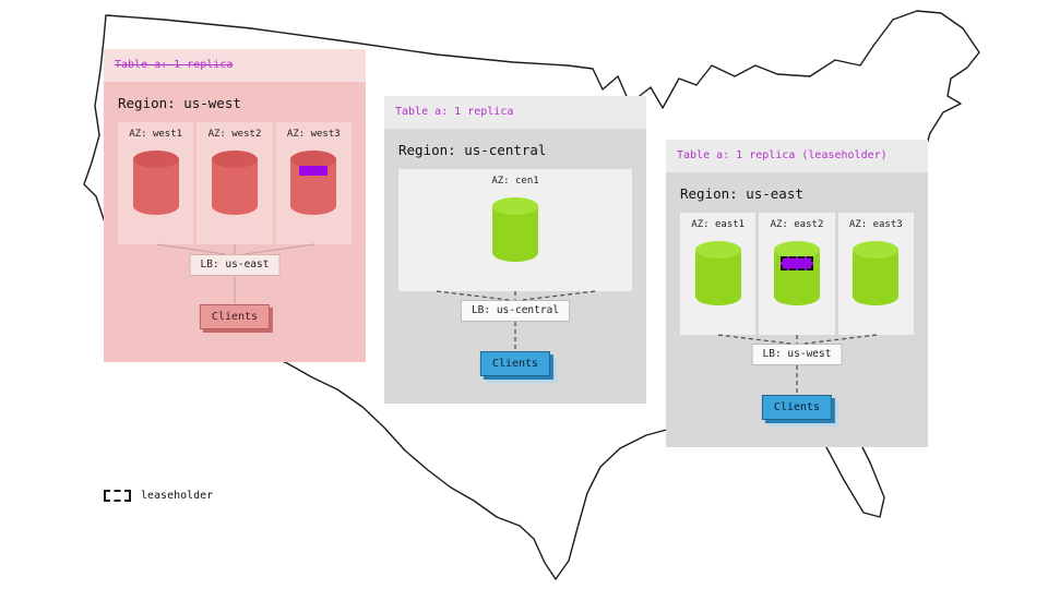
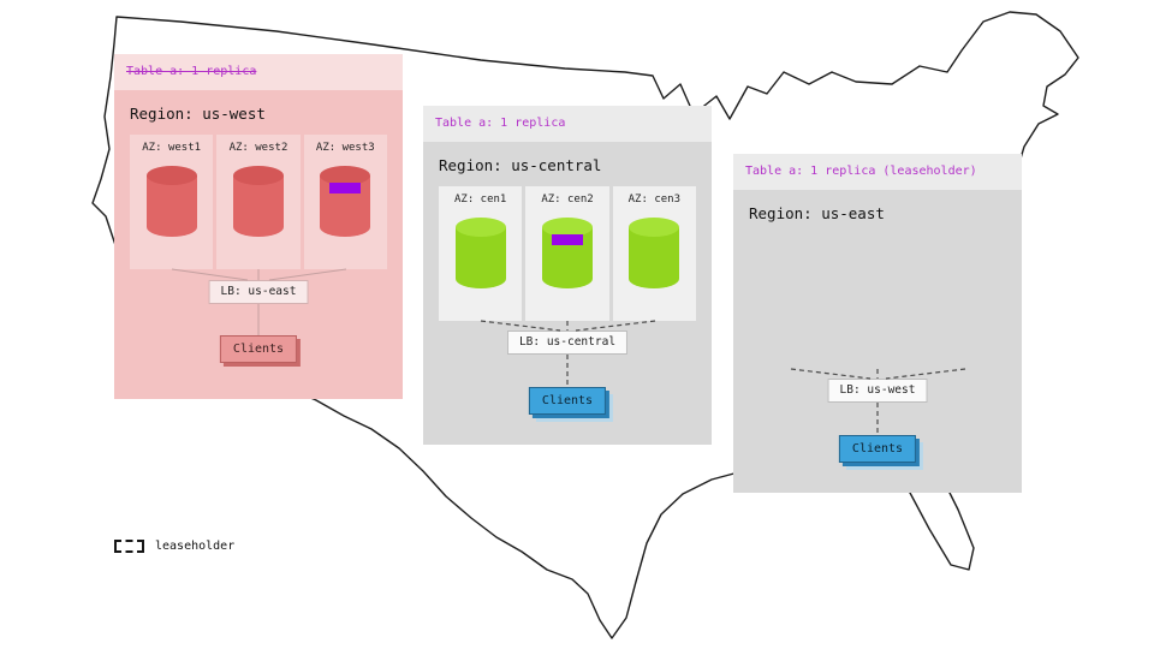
  Table a: 1 replica
  Region: us-west
  AZ: west1
  AZ: west2
  AZ: west3
  LB: us-east
  Clients
  Table a: 1 replica
  Region: us-central
  AZ: cen1
+ AZ: cen2
+ AZ: cen3
  LB: us-central
  Clients
  Table a: 1 replica (leaseholder)
  Region: us-east
- AZ: east1
- AZ: east2
- AZ: east3
  LB: us-west
  Clients
  leaseholder
